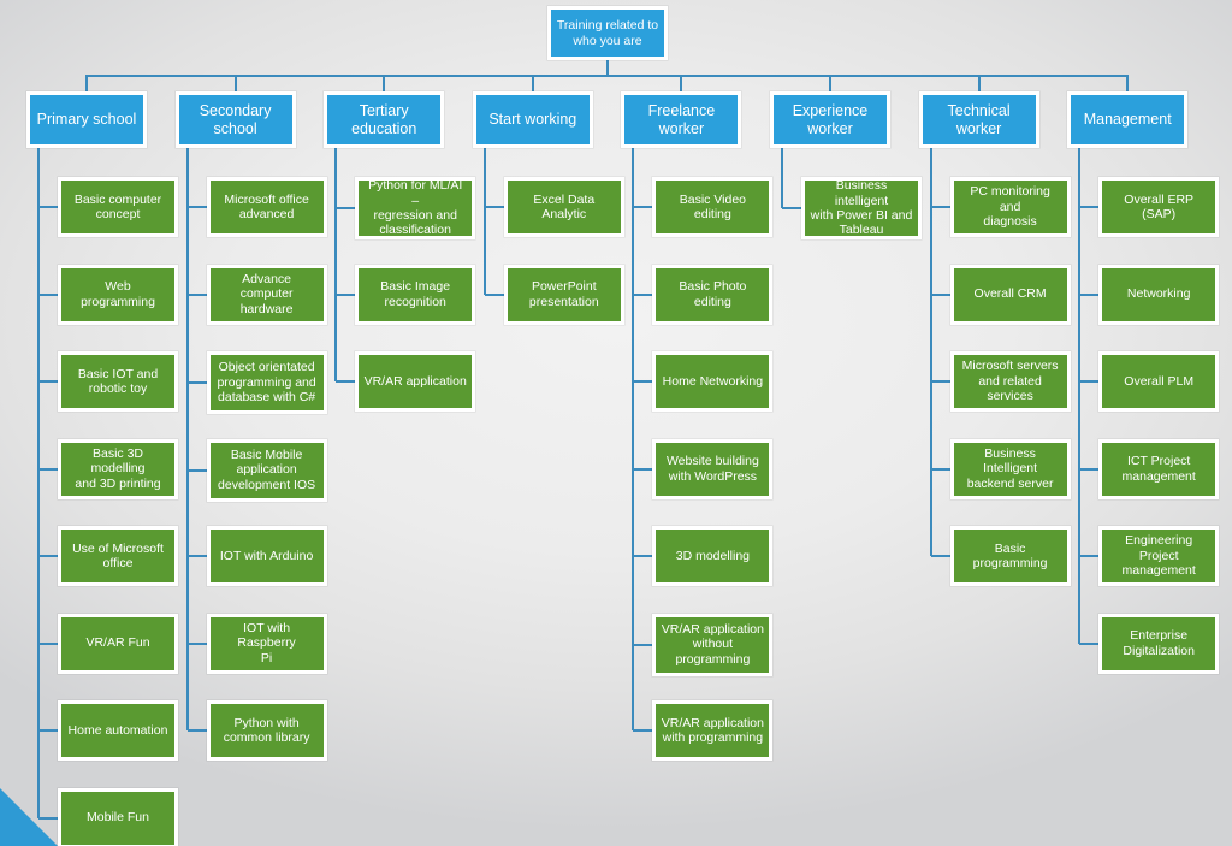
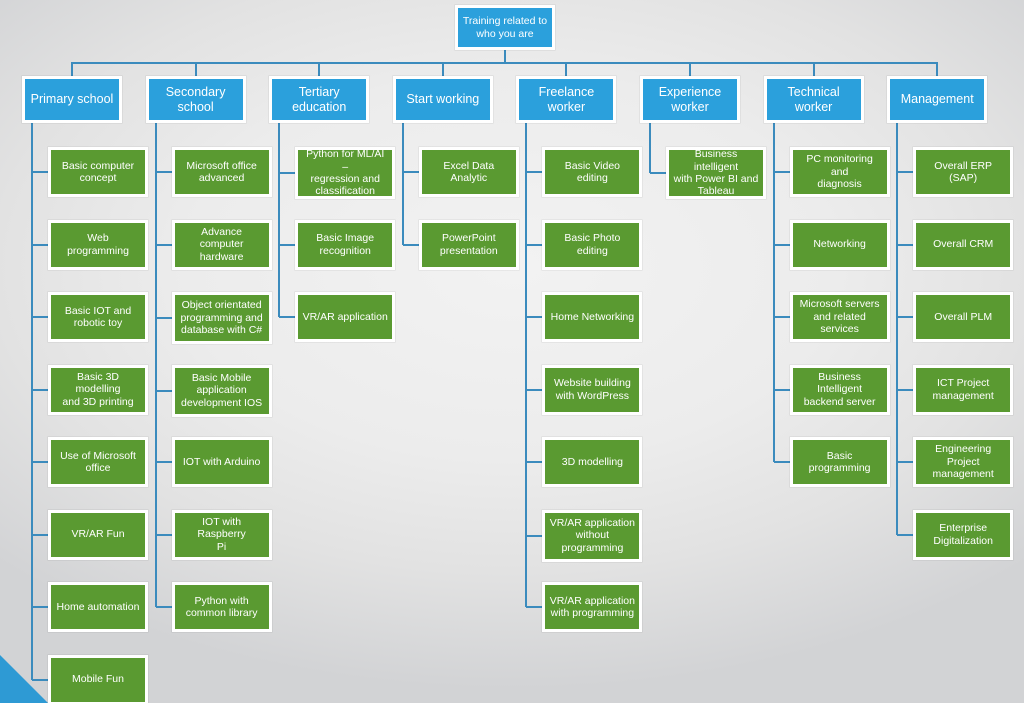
  Training related to
  who you are
  Primary school
  Basic computer
  concept
  Web programming
  Basic IOT and
  robotic toy
  Basic 3D modelling
  and 3D printing
  Use of Microsoft
  office
  VR/AR Fun
  Home automation
  Mobile Fun
  Secondary school
  Microsoft office
  advanced
  Advance computer
  hardware
  Object orientated
  programming and
  database with C#
  Basic Mobile
  application
  development IOS
  IOT with Arduino
  IOT with Raspberry
  Pi
  Python with
  common library
  Tertiary education
  Python for ML/AI –
  regression and
  classification
  Basic Image
  recognition
  VR/AR application
  Start working
  Excel Data Analytic
  PowerPoint
  presentation
  Freelance worker
  Basic Video editing
  Basic Photo editing
  Home Networking
  Website building
  with WordPress
  3D modelling
  VR/AR application
  without
  programming
  VR/AR application
  with programming
  Experience worker
  Business intelligent
  with Power BI and
  Tableau
  Technical worker
  PC monitoring and
  diagnosis
- Overall CRM
+ Networking
  Microsoft servers
  and related services
  Business Intelligent
  backend server
  Basic programming
  Management
  Overall ERP (SAP)
- Networking
+ Overall CRM
  Overall PLM
  ICT Project
  management
  Engineering Project
  management
  Enterprise
  Digitalization
